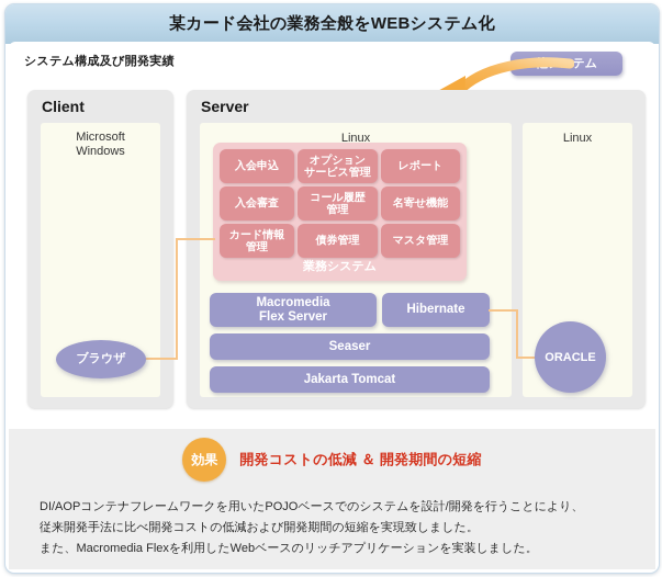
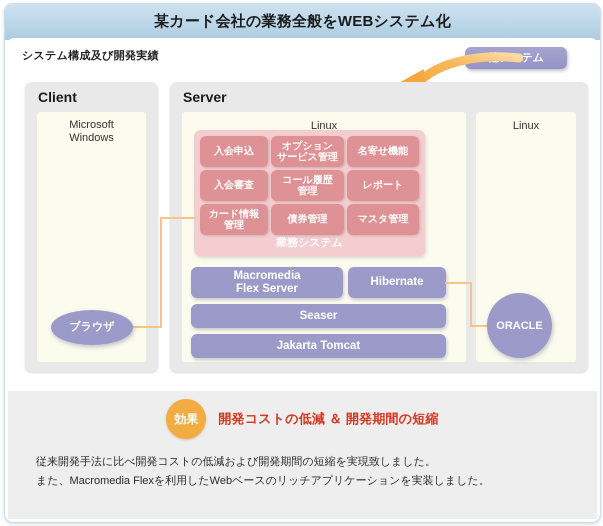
  某カード会社の業務全般をWEBシステム化
  システム構成及び開発実績
  Client
  Microsoft
  Windows
  Server
  Linux
  Linux
  入会申込
  オプション
  サービス管理
- レポート
+ 名寄せ機能
  入会審査
  コール履歴
  管理
- 名寄せ機能
+ レポート
  カード情報
  管理
  債券管理
  マスタ管理
  業務システム
  Macromedia
  Flex Server
  Hibernate
  Seaser
  Jakarta Tomcat
  ブラウザ
  ORACLE
  効果
  開発コストの低減 ＆ 開発期間の短縮
- DI/AOPコンテナフレームワークを用いたPOJOベースでのシステムを設計/開発を行うことにより、
  従来開発手法に比べ開発コストの低減および開発期間の短縮を実現致しました。
  また、Macromedia Flexを利用したWebベースのリッチアプリケーションを実装しました。
